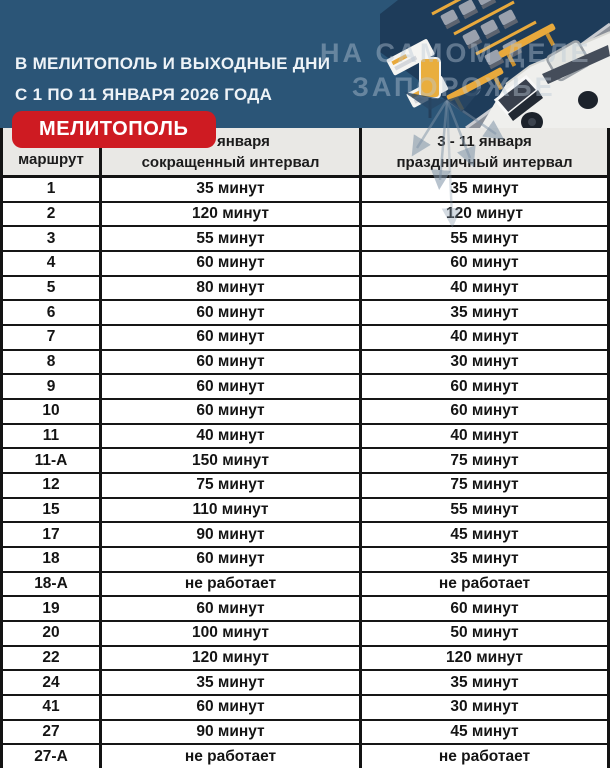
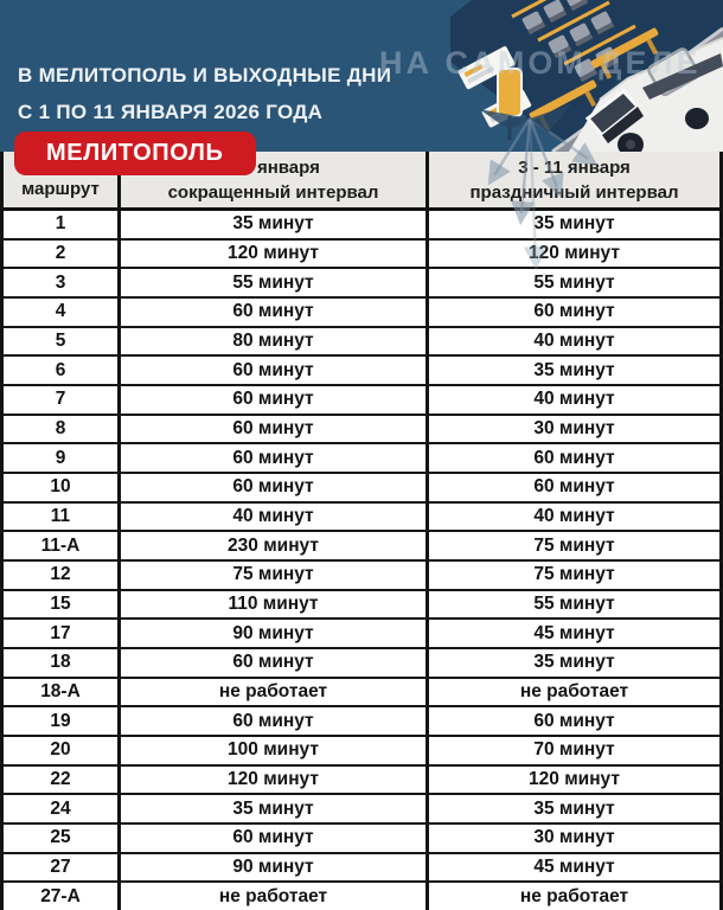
  В МЕЛИТОПОЛЬ И ВЫХОДНЫЕ ДНИ
  С 1 ПО 11 ЯНВАРЯ 2026 ГОДА
  НА САМОМ ДЕЛЕ
- ЗАПОРОЖЬЕ
  МЕЛИТОПОЛЬ
  маршрут
  сокращенный интервал
  3 - 11 января
  праздничный интервал
  1
  35 минут
  35 минут
  2
  120 минут
  120 минут
  3
  55 минут
  55 минут
  4
  60 минут
  60 минут
  5
  80 минут
  40 минут
  6
  60 минут
  35 минут
  7
  60 минут
  40 минут
  8
  60 минут
  30 минут
  9
  60 минут
  60 минут
  10
  60 минут
  60 минут
  11
  40 минут
  40 минут
  11-А
- 150 минут
+ 230 минут
  75 минут
  12
  75 минут
  75 минут
  15
  110 минут
  55 минут
  17
  90 минут
  45 минут
  18
  60 минут
  35 минут
  18-А
  не работает
  не работает
  19
  60 минут
  60 минут
  20
  100 минут
- 50 минут
+ 70 минут
  22
  120 минут
  120 минут
  24
  35 минут
  35 минут
- 41
+ 25
  60 минут
  30 минут
  27
  90 минут
  45 минут
  27-А
  не работает
  не работает
